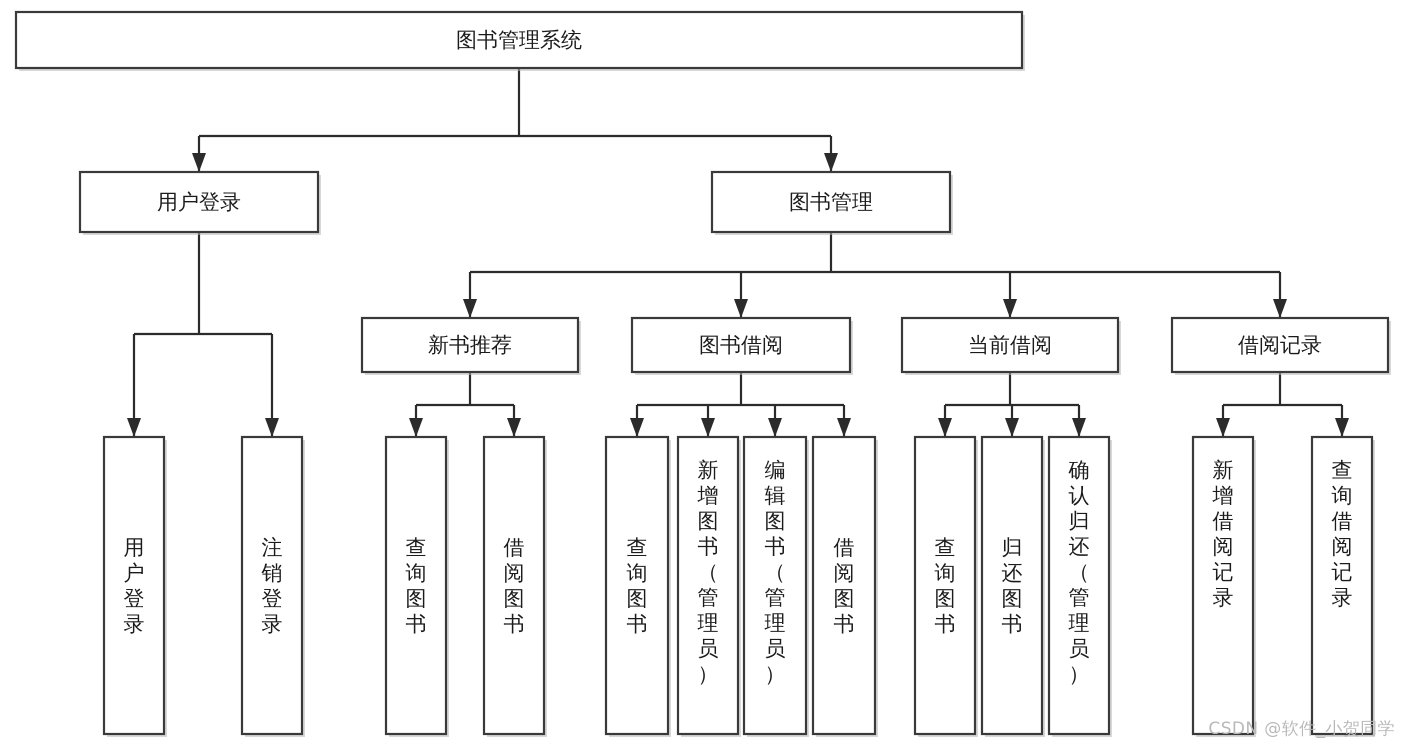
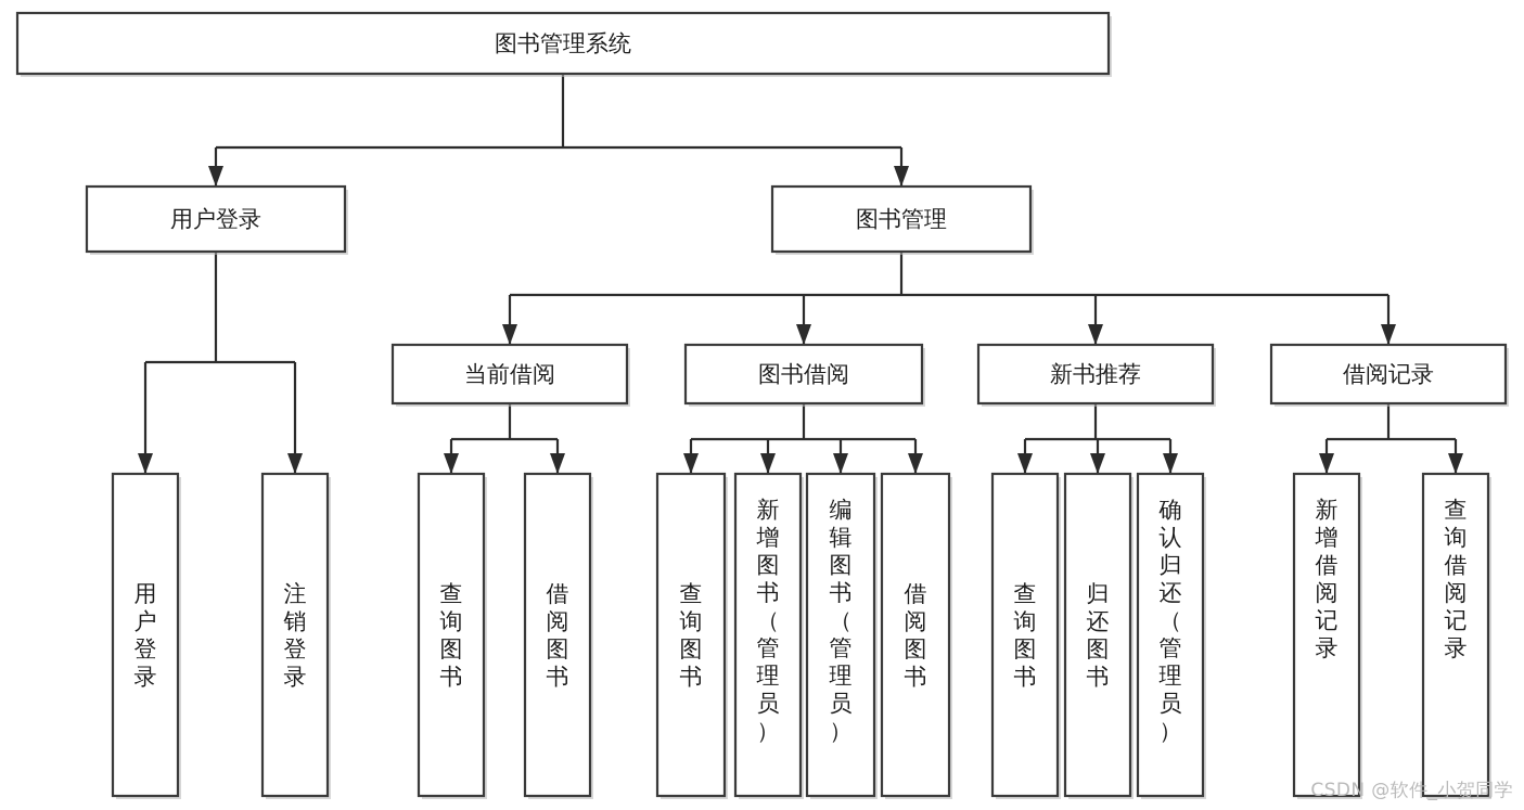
  图书管理系统
  用户登录
  图书管理
- 新书推荐
+ 当前借阅
  图书借阅
- 当前借阅
+ 新书推荐
  借阅记录
  用户登录
  注销登录
  查询图书
  借阅图书
  查询图书
  新增图书（管理员）
  编辑图书（管理员）
  借阅图书
  查询图书
  归还图书
  确认归还（管理员）
  新增借阅记录
  查询借阅记录
  CSDN @软件_小贺同学
